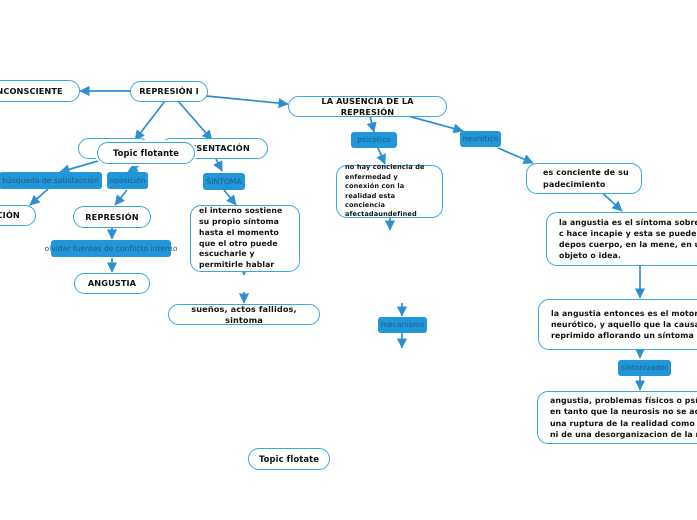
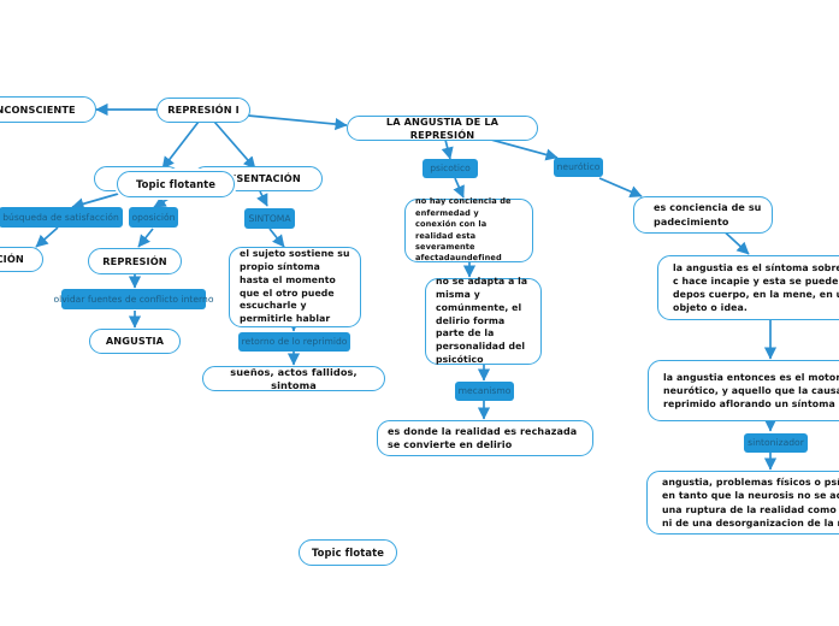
  CONSCIENTE
  REPRESIÓN I
- LA AUSENCIA DE LA REPRESIÓN
+ LA ANGUSTIA DE LA REPRESIÓN
  SENTACIÓN
  Topic flotante
  búsqueda de satisfacción
  oposición
  SINTOMA
  REPRESIÓN
  olvidar fuentes de conflicto interno
  ANGUSTIA
- el interno sostiene su propio síntoma hasta el momento que el otro puede escucharle y permitirle hablar
+ el sujeto sostiene su propio síntoma hasta el momento que el otro puede escucharle y permitirle hablar
+ retorno de lo reprimido
  sueños, actos fallidos, sintoma
  psicotico
  neurótico
- no hay conciencia de enfermedad y conexión con la realidad esta conciencia afectadaundefined
+ no hay conciencia de enfermedad y conexión con la realidad esta severamente afectadaundefined
+ no se adapta a la misma y comúnmente, el delirio forma parte de la personalidad del psicótico
  mecanismo
+ es donde la realidad es rechazada se convierte en delirio
- es conciente de su padecimiento
+ es conciencia de su padecimiento
  la angustia es el síntoma sobr c hace incapie y esta se puede depos cuerpo, en la mene, en objeto o idea.
  la angustia entonces es el motor neurótico, y aquello que la caus reprimido aflorando un síntoma
  sintonizador
  angustia, problemas físicos o ps en tanto que la neurosis no se a una ruptura de la realidad como ni de una desorganizacion de la
  Topic flotate
